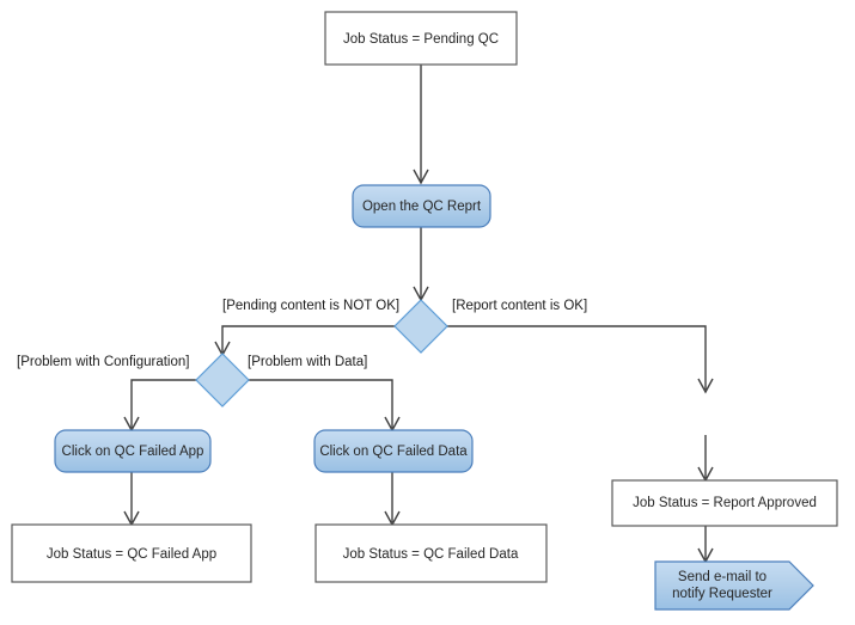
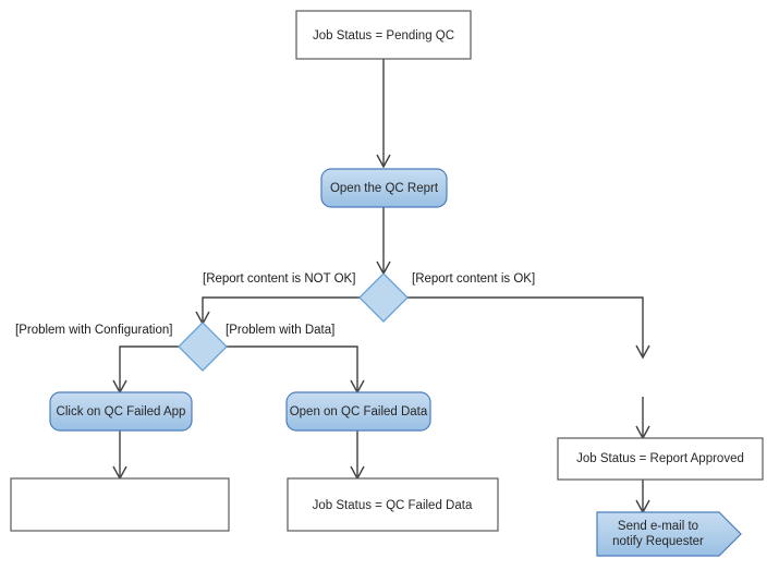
  Job Status = Pending QC
  Open the QC Reprt
  Click on QC Failed App
- Click on QC Failed Data
+ Open on QC Failed Data
- Job Status = QC Failed App
  Job Status = QC Failed Data
  Job Status = Report Approved
  Send e-mail to
  notify Requester
- [Pending content is NOT OK]
+ [Report content is NOT OK]
  [Report content is OK]
  [Problem with Configuration]
  [Problem with Data]
